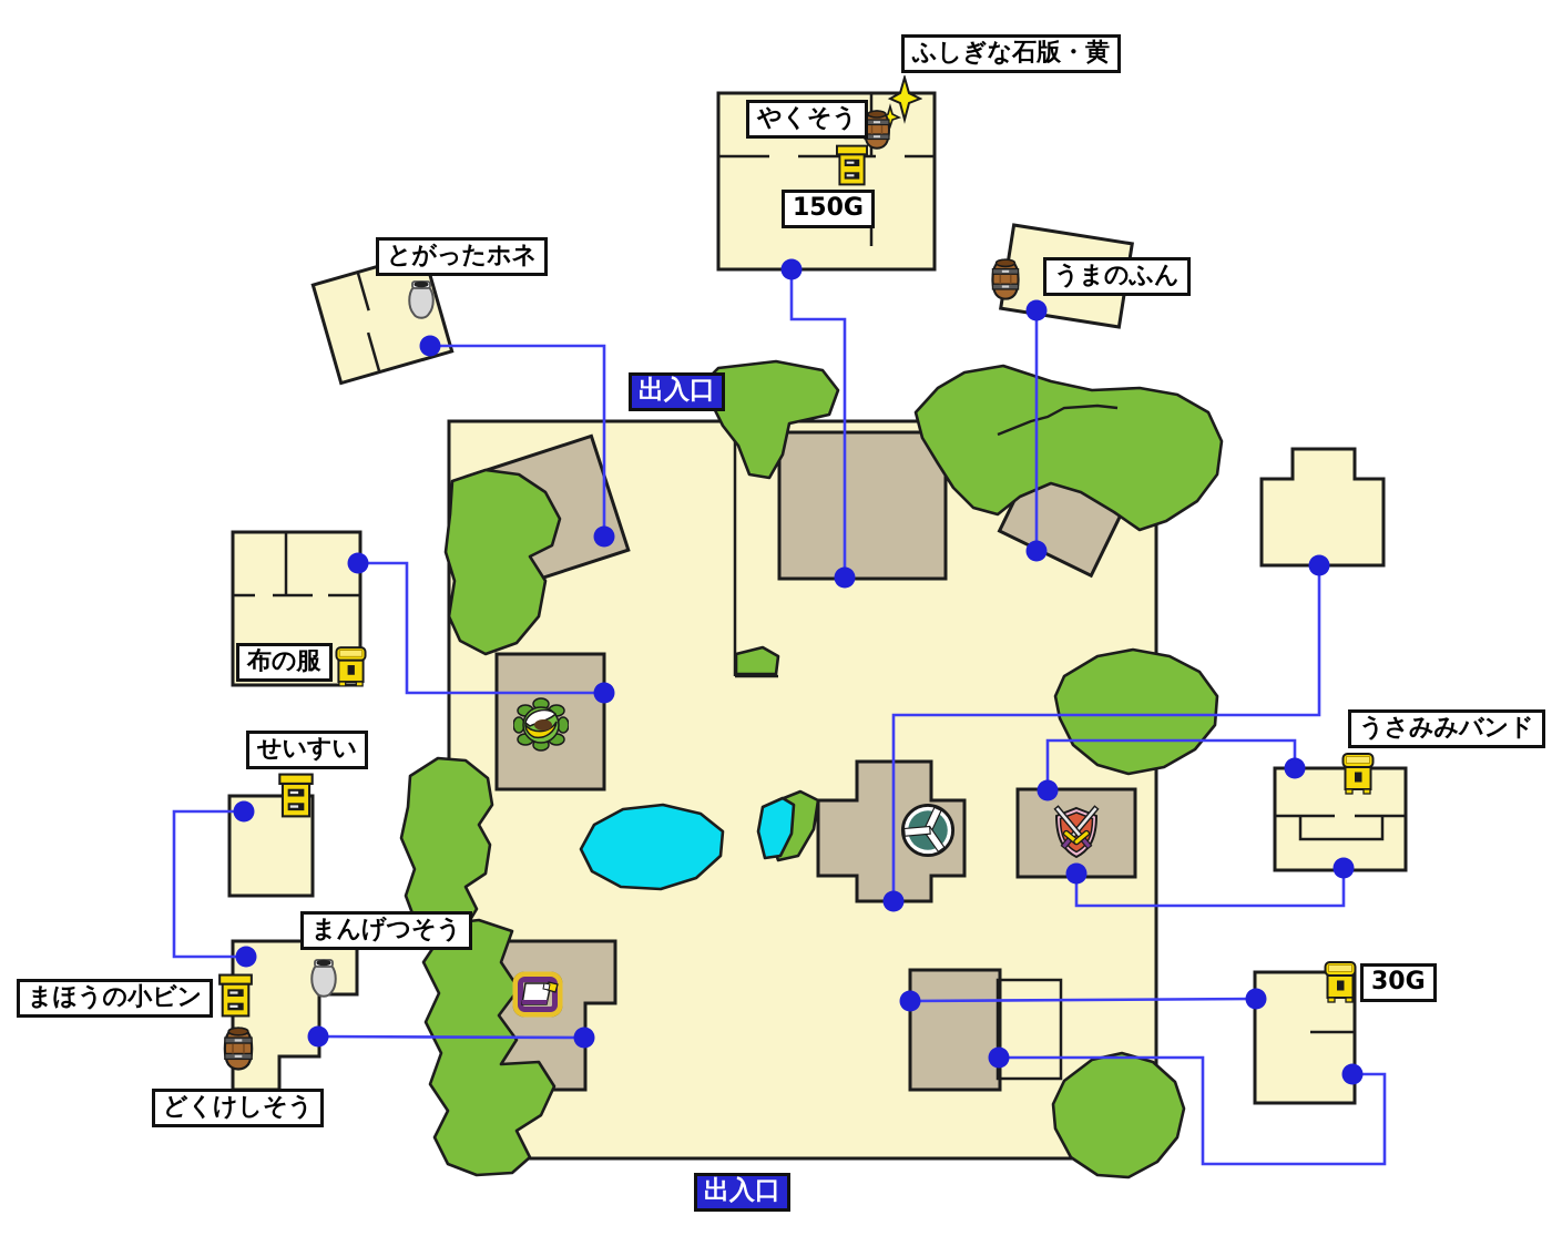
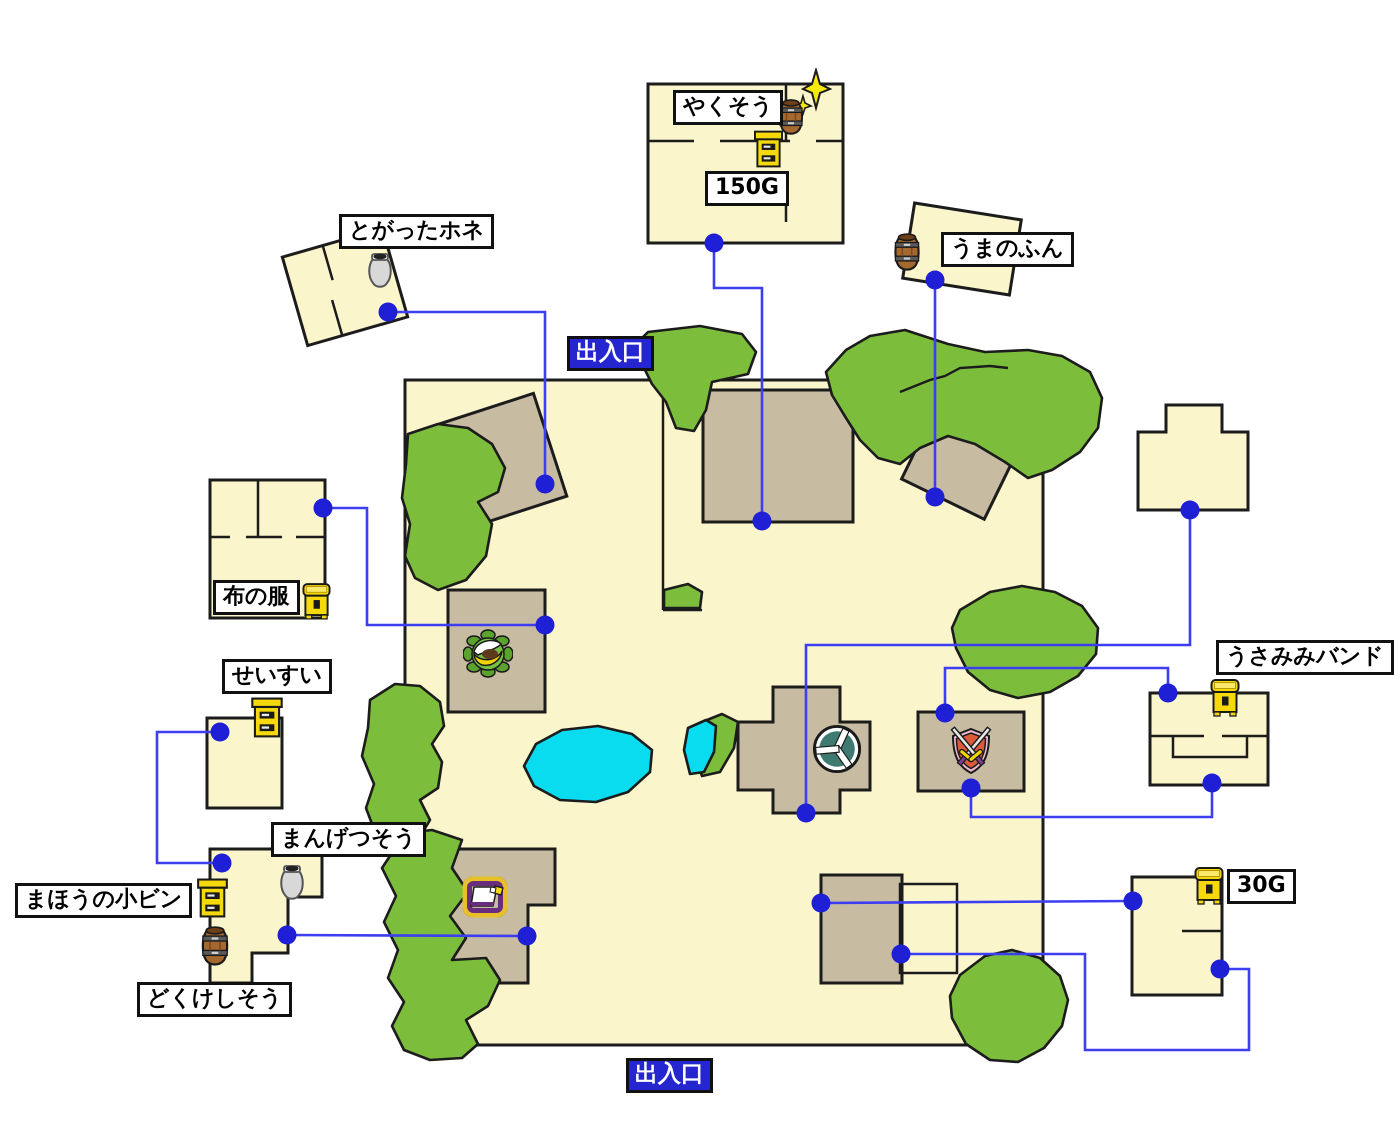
- ふしぎな石版・黄
  やくそう
  150G
  とがったホネ
  うまのふん
  布の服
  せいすい
  うさみみバンド
  まんげつそう
  まほうの小ビン
  どくけしそう
  30G
  出入口
  出入口
